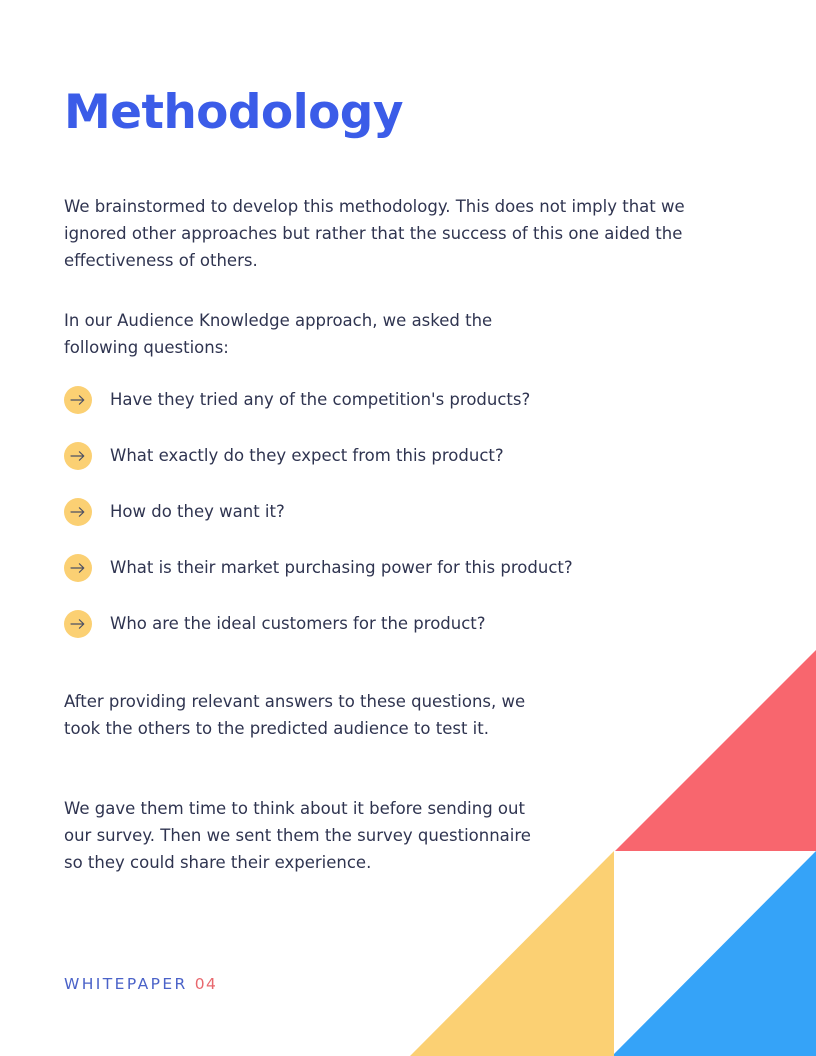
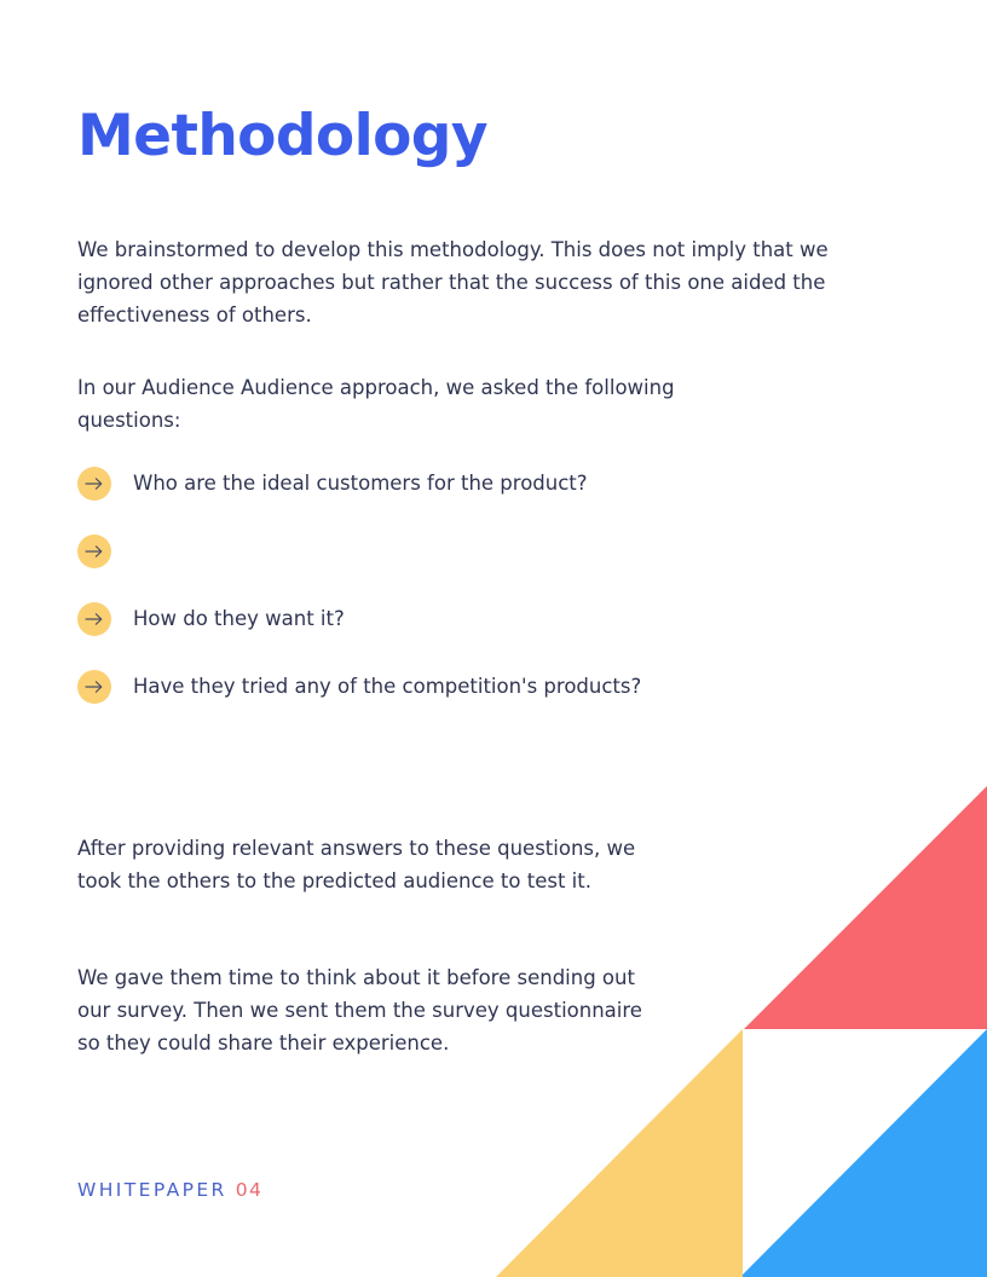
  Methodology
  We brainstormed to develop this methodology. This does not imply that we ignored other approaches but rather that the success of this one aided the effectiveness of others.
- In our Audience Knowledge approach, we asked the following questions:
+ In our Audience Audience approach, we asked the following questions:
- Have they tried any of the competition's products?
+ Who are the ideal customers for the product?
- What exactly do they expect from this product?
  How do they want it?
- What is their market purchasing power for this product?
- Who are the ideal customers for the product?
+ Have they tried any of the competition's products?
  After providing relevant answers to these questions, we took the others to the predicted audience to test it.
  We gave them time to think about it before sending out our survey. Then we sent them the survey questionnaire so they could share their experience.
  WHITEPAPER
  04
